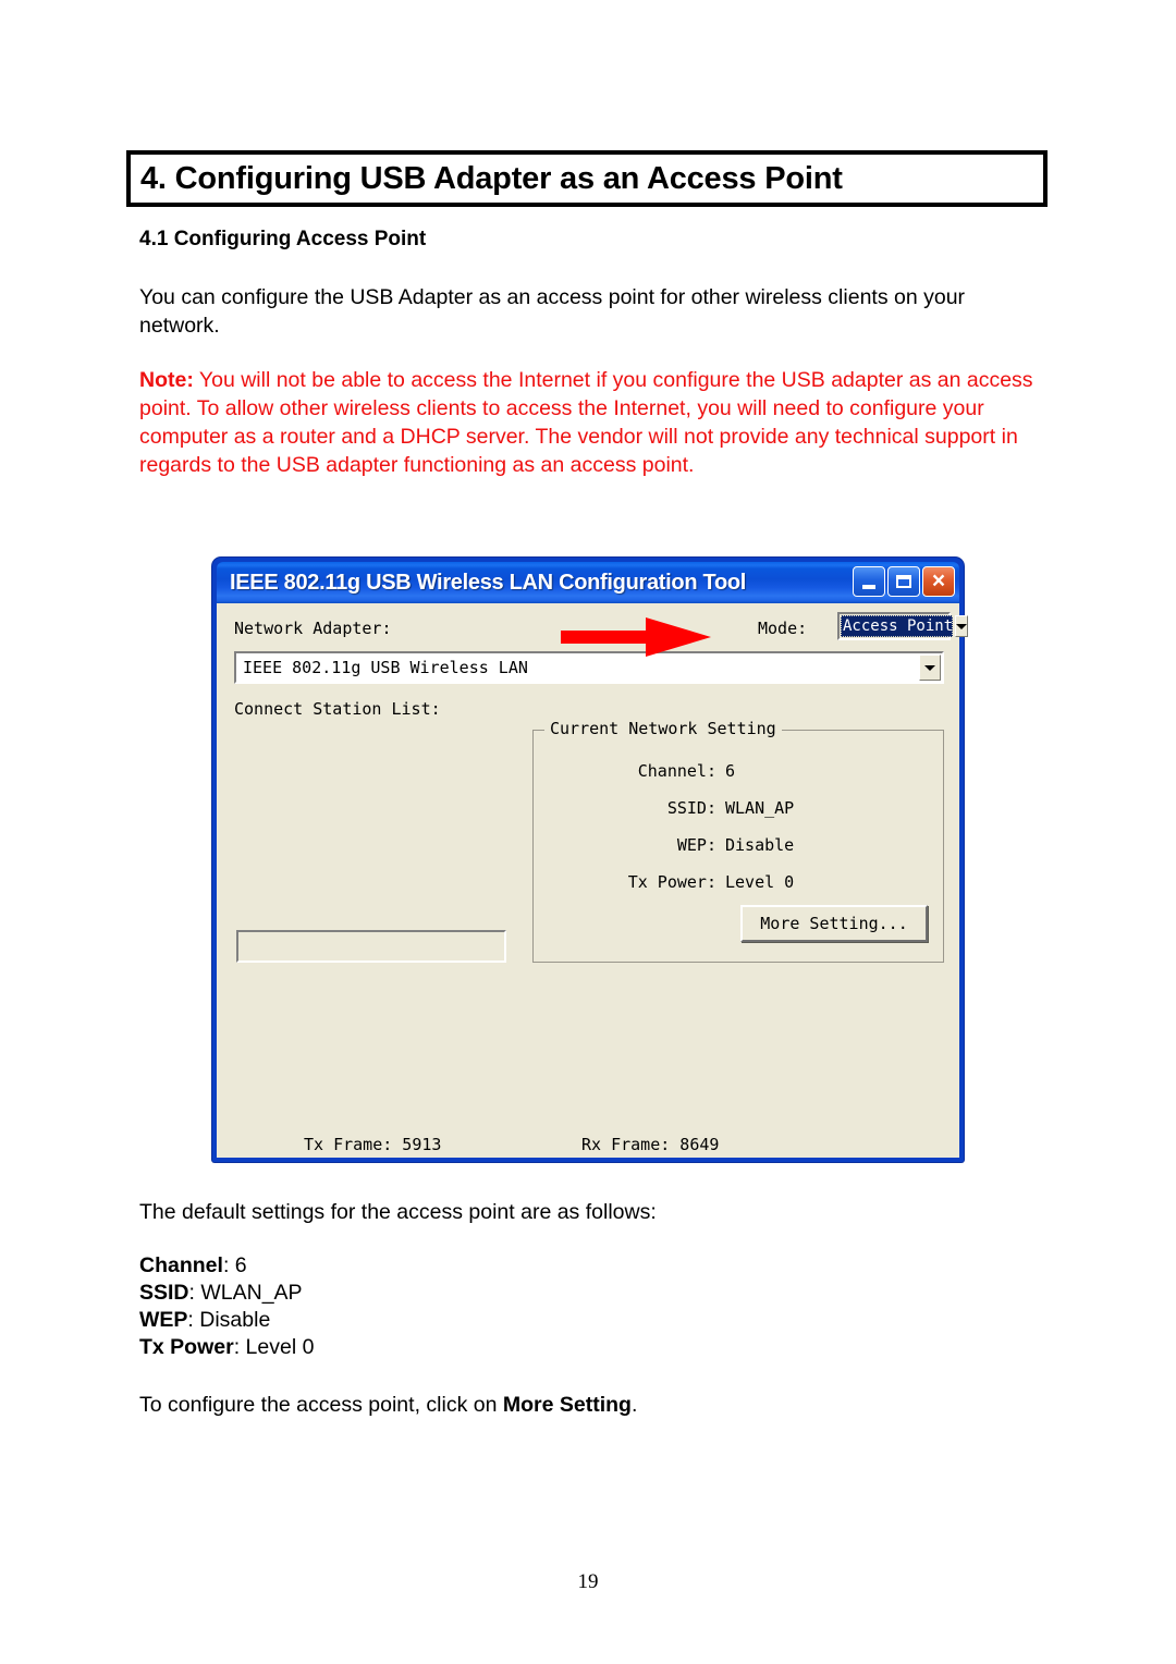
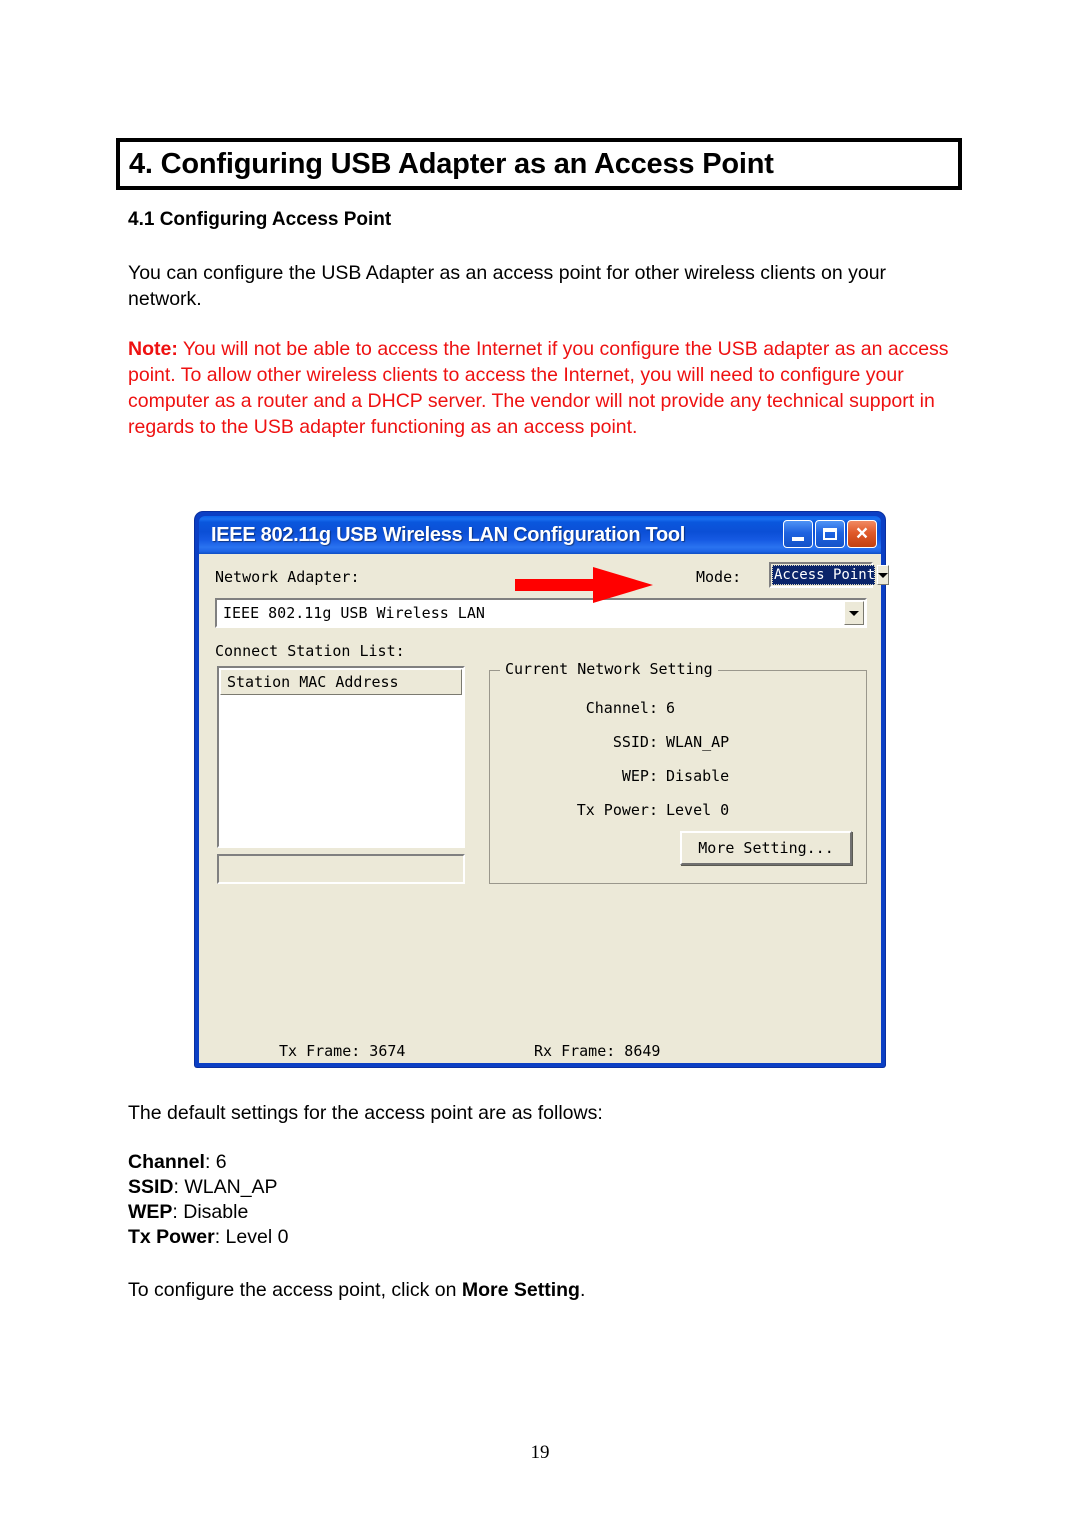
  4. Configuring USB Adapter as an Access Point
  4.1 Configuring Access Point
  You can configure the USB Adapter as an access point for other wireless clients on your network.
  Note: You will not be able to access the Internet if you configure the USB adapter as an access point. To allow other wireless clients to access the Internet, you will need to configure your computer as a router and a DHCP server. The vendor will not provide any technical support in regards to the USB adapter functioning as an access point.
  IEEE 802.11g USB Wireless LAN Configuration Tool
  ×
  Network Adapter:
  Mode:
  Access Point
  IEEE 802.11g USB Wireless LAN
  Connect Station List:
+ Station MAC Address
  Current Network Setting
  Channel:
  6
  SSID:
  WLAN_AP
  WEP:
  Disable
  Tx Power:
  Level 0
  More Setting...
- Tx Frame: 5913
+ Tx Frame: 3674
  Rx Frame: 8649
  The default settings for the access point are as follows:
  Channel: 6
  SSID: WLAN_AP
  WEP: Disable
  Tx Power: Level 0
  To configure the access point, click on More Setting.
  19
